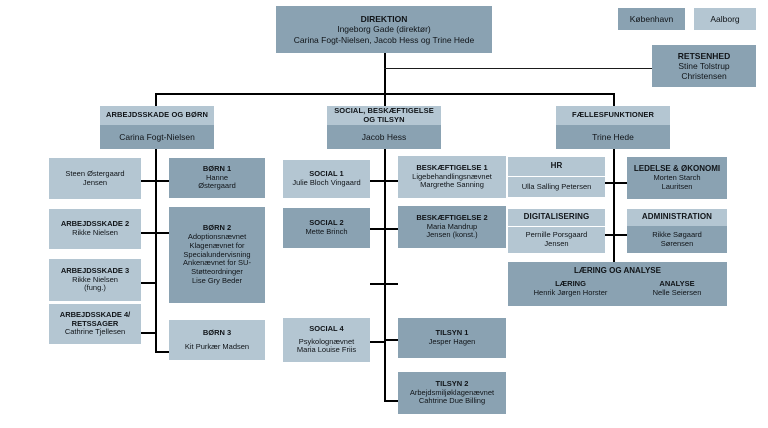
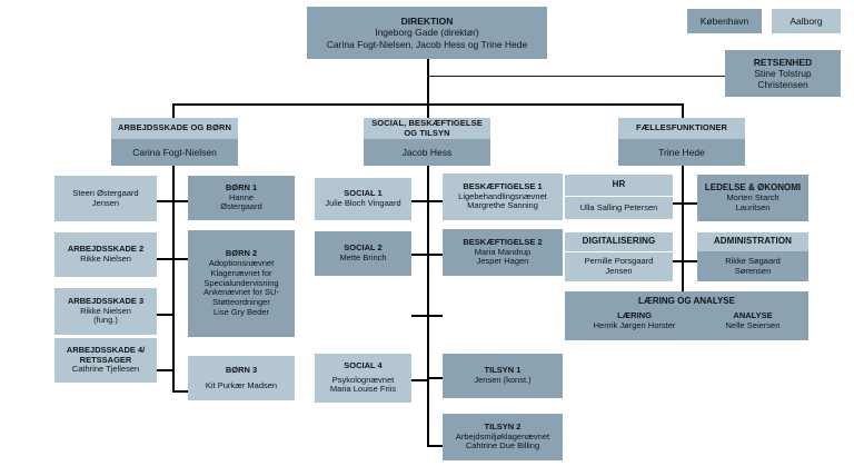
  DIREKTION
  Ingeborg Gade (direktør)
  Carina Fogt-Nielsen, Jacob Hess og Trine Hede
  København
  Aalborg
  RETSENHED
  Stine Tolstrup
  Christensen
  ARBEJDSSKADE OG BØRN
  Carina Fogt-Nielsen
  SOCIAL, BESKÆFTIGELSE OG TILSYN
  Jacob Hess
  FÆLLESFUNKTIONER
  Trine Hede
  Steen Østergaard
  Jensen
  ARBEJDSSKADE 2
  Rikke Nielsen
  ARBEJDSSKADE 3
  Rikke Nielsen
  (fung.)
  ARBEJDSSKADE 4/ RETSSAGER
  Cathrine Tjellesen
  BØRN 1
  Hanne
  Østergaard
  BØRN 2
  Adoptionsnævnet
  Klagenævnet for
  Specialundervisning
  Ankenævnet for SU-
  Støtteordninger
  Lise Gry Beder
  BØRN 3
  Kit Purkær Madsen
  SOCIAL 1
  Julie Bloch Vingaard
  SOCIAL 2
  Mette Brinch
  SOCIAL 4
  Psykolognævnet
  Maria Louise Friis
  BESKÆFTIGELSE 1
  Ligebehandlingsnævnet
  Margrethe Sanning
  BESKÆFTIGELSE 2
  Maria Mandrup
- Jensen (konst.)
+ Jesper Hagen
  TILSYN 1
- Jesper Hagen
+ Jensen (konst.)
  TILSYN 2
  Arbejdsmiljøklagenævnet
  Cahtrine Due Billing
  HR
  Ulla Salling Petersen
  DIGITALISERING
  Pernille Porsgaard
  Jensen
  LEDELSE & ØKONOMI
  Morten Starch
  Lauritsen
  ADMINISTRATION
  Rikke Søgaard
  Sørensen
  LÆRING OG ANALYSE
  LÆRING
  Henrik Jørgen Horster
  ANALYSE
  Nelle Seiersen
